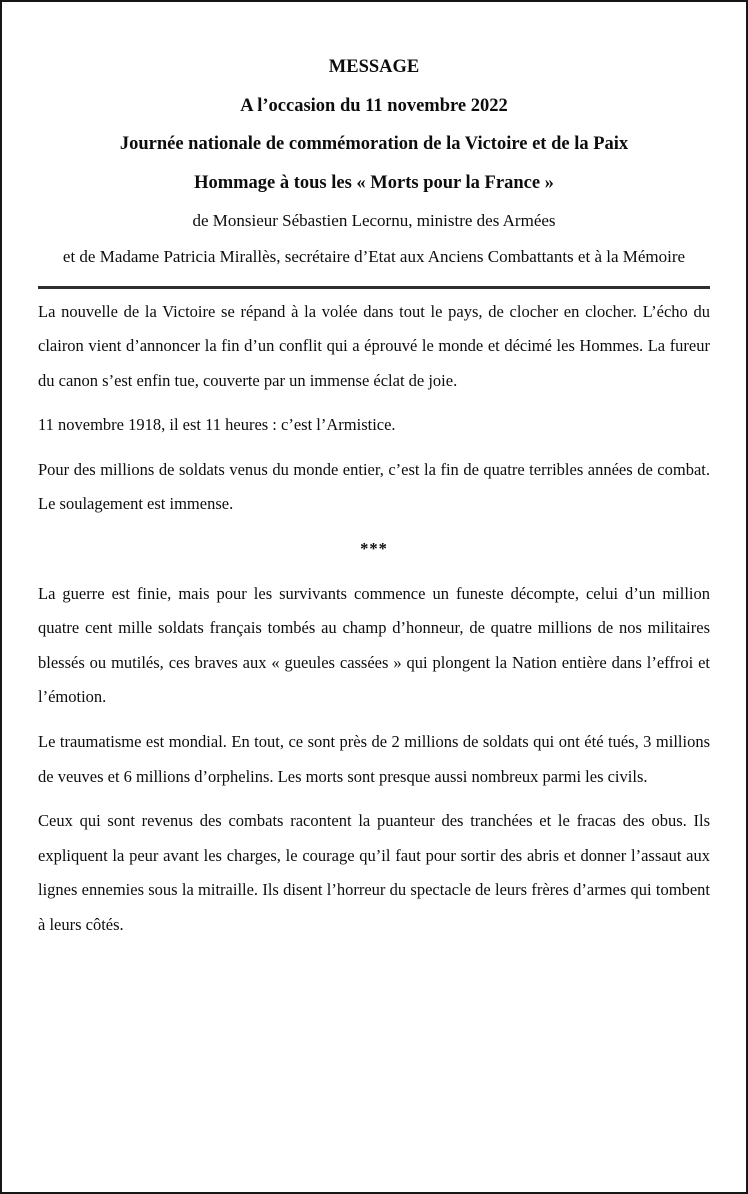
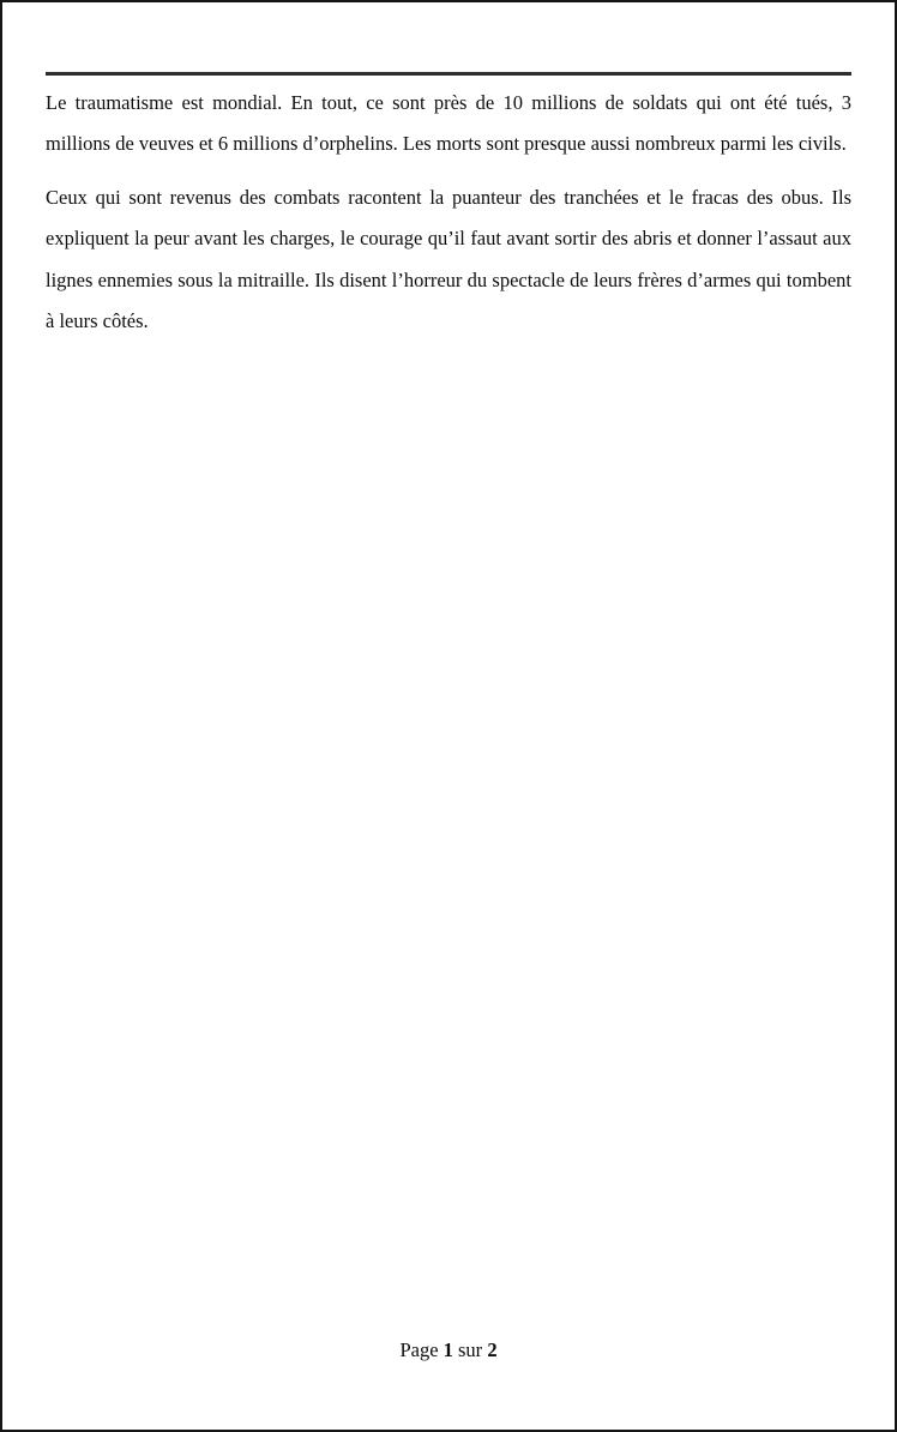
- MESSAGE
- A l’occasion du 11 novembre 2022
- Journée nationale de commémoration de la Victoire et de la Paix
- Hommage à tous les « Morts pour la France »
- de Monsieur Sébastien Lecornu, ministre des Armées
- et de Madame Patricia Mirallès, secrétaire d’Etat aux Anciens Combattants et à la Mémoire
- La nouvelle de la Victoire se répand à la volée dans tout le pays, de clocher en clocher. L’écho du clairon vient d’annoncer la fin d’un conflit qui a éprouvé le monde et décimé les Hommes. La fureur du canon s’est enfin tue, couverte par un immense éclat de joie.
- 11 novembre 1918, il est 11 heures : c’est l’Armistice.
- Pour des millions de soldats venus du monde entier, c’est la fin de quatre terribles années de combat. Le soulagement est immense.
- ***
- La guerre est finie, mais pour les survivants commence un funeste décompte, celui d’un million quatre cent mille soldats français tombés au champ d’honneur, de quatre millions de nos militaires blessés ou mutilés, ces braves aux « gueules cassées » qui plongent la Nation entière dans l’effroi et l’émotion.
- Le traumatisme est mondial. En tout, ce sont près de 2 millions de soldats qui ont été tués, 3 millions de veuves et 6 millions d’orphelins. Les morts sont presque aussi nombreux parmi les civils.
+ Le traumatisme est mondial. En tout, ce sont près de 10 millions de soldats qui ont été tués, 3 millions de veuves et 6 millions d’orphelins. Les morts sont presque aussi nombreux parmi les civils.
- Ceux qui sont revenus des combats racontent la puanteur des tranchées et le fracas des obus. Ils expliquent la peur avant les charges, le courage qu’il faut pour sortir des abris et donner l’assaut aux lignes ennemies sous la mitraille. Ils disent l’horreur du spectacle de leurs frères d’armes qui tombent à leurs côtés.
+ Ceux qui sont revenus des combats racontent la puanteur des tranchées et le fracas des obus. Ils expliquent la peur avant les charges, le courage qu’il faut avant sortir des abris et donner l’assaut aux lignes ennemies sous la mitraille. Ils disent l’horreur du spectacle de leurs frères d’armes qui tombent à leurs côtés.
+ Page 1 sur 2
